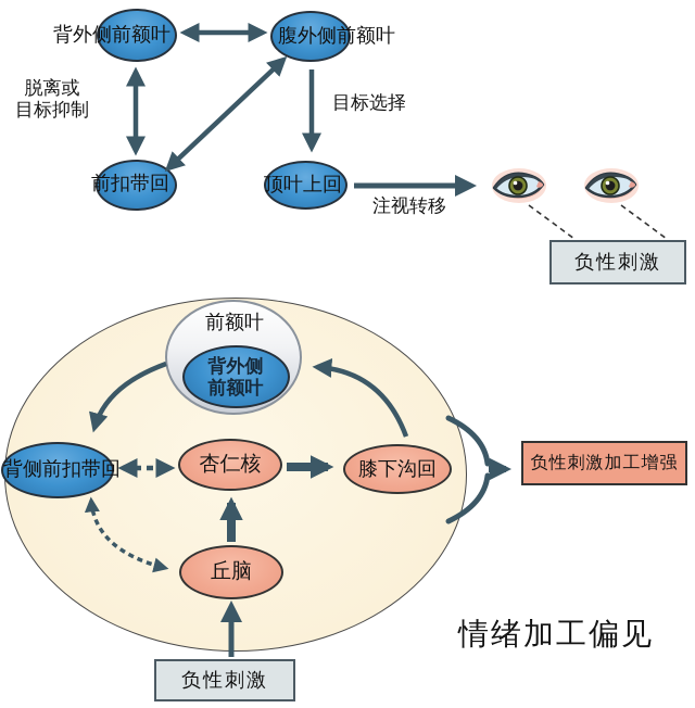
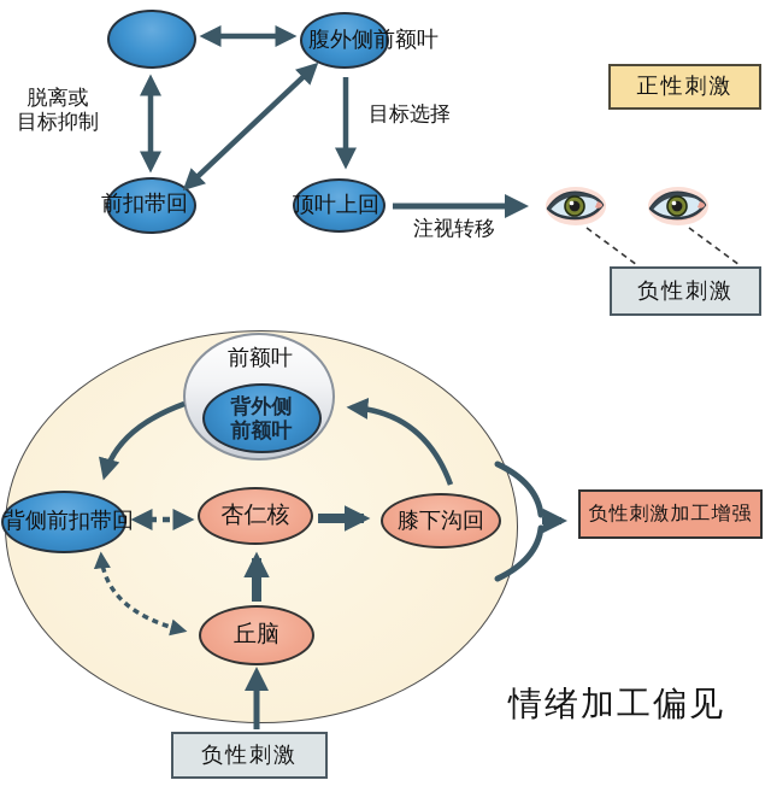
- 背外侧前额叶
  腹外侧前额叶
  前扣带回
  顶叶上回
  脱离或
  目标抑制
  目标选择
  注视转移
+ 正性刺激
  负性刺激
  前额叶
  背外侧
  前额叶
  背侧前扣带回
  杏仁核
  膝下沟回
  丘脑
  负性刺激
  负性刺激加工增强
  情绪加工偏见
